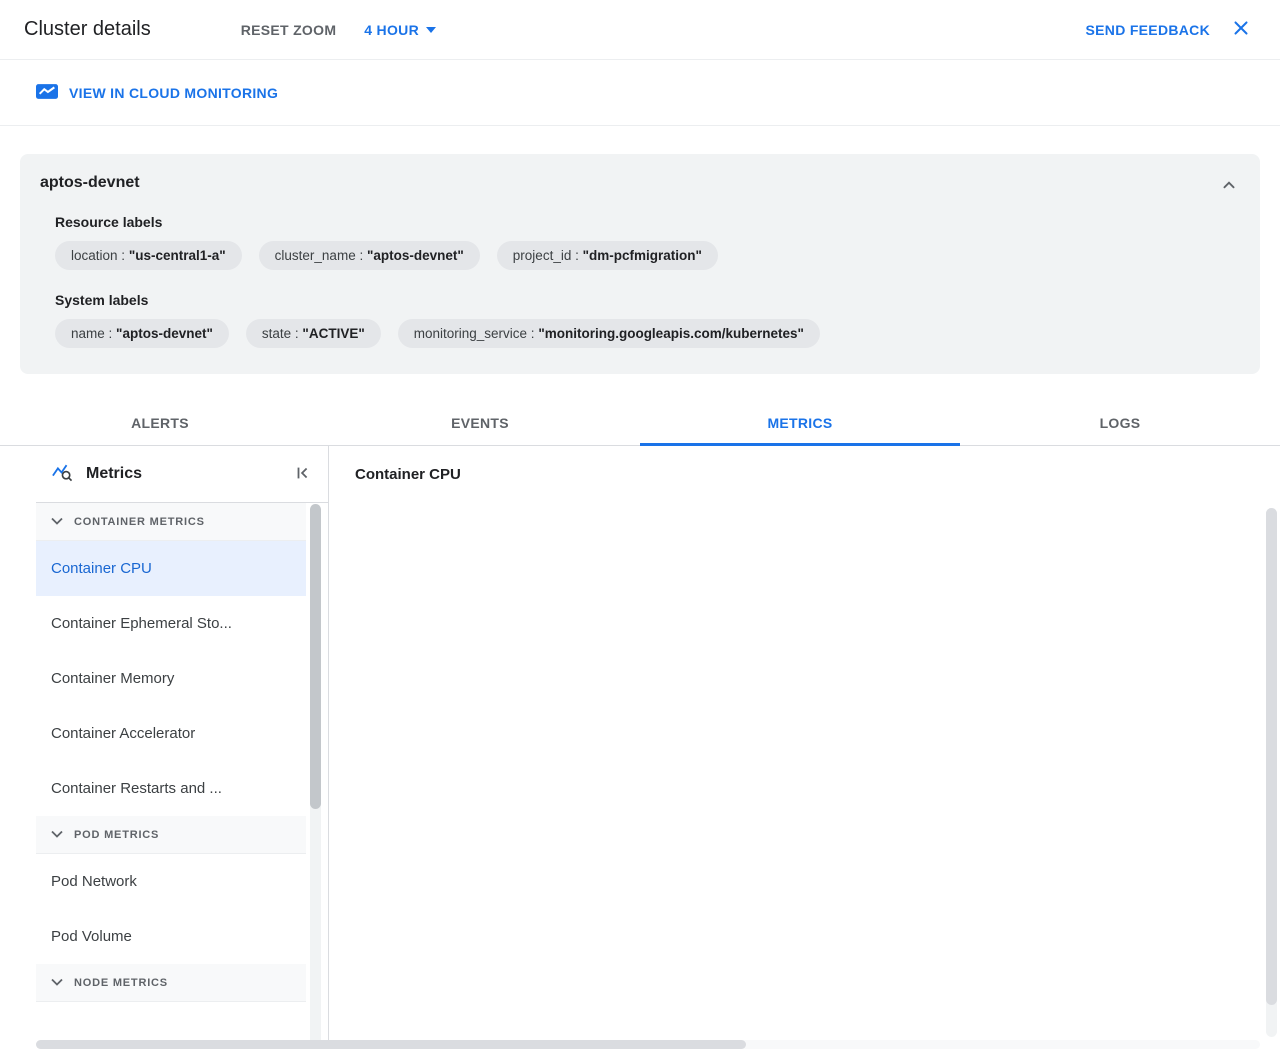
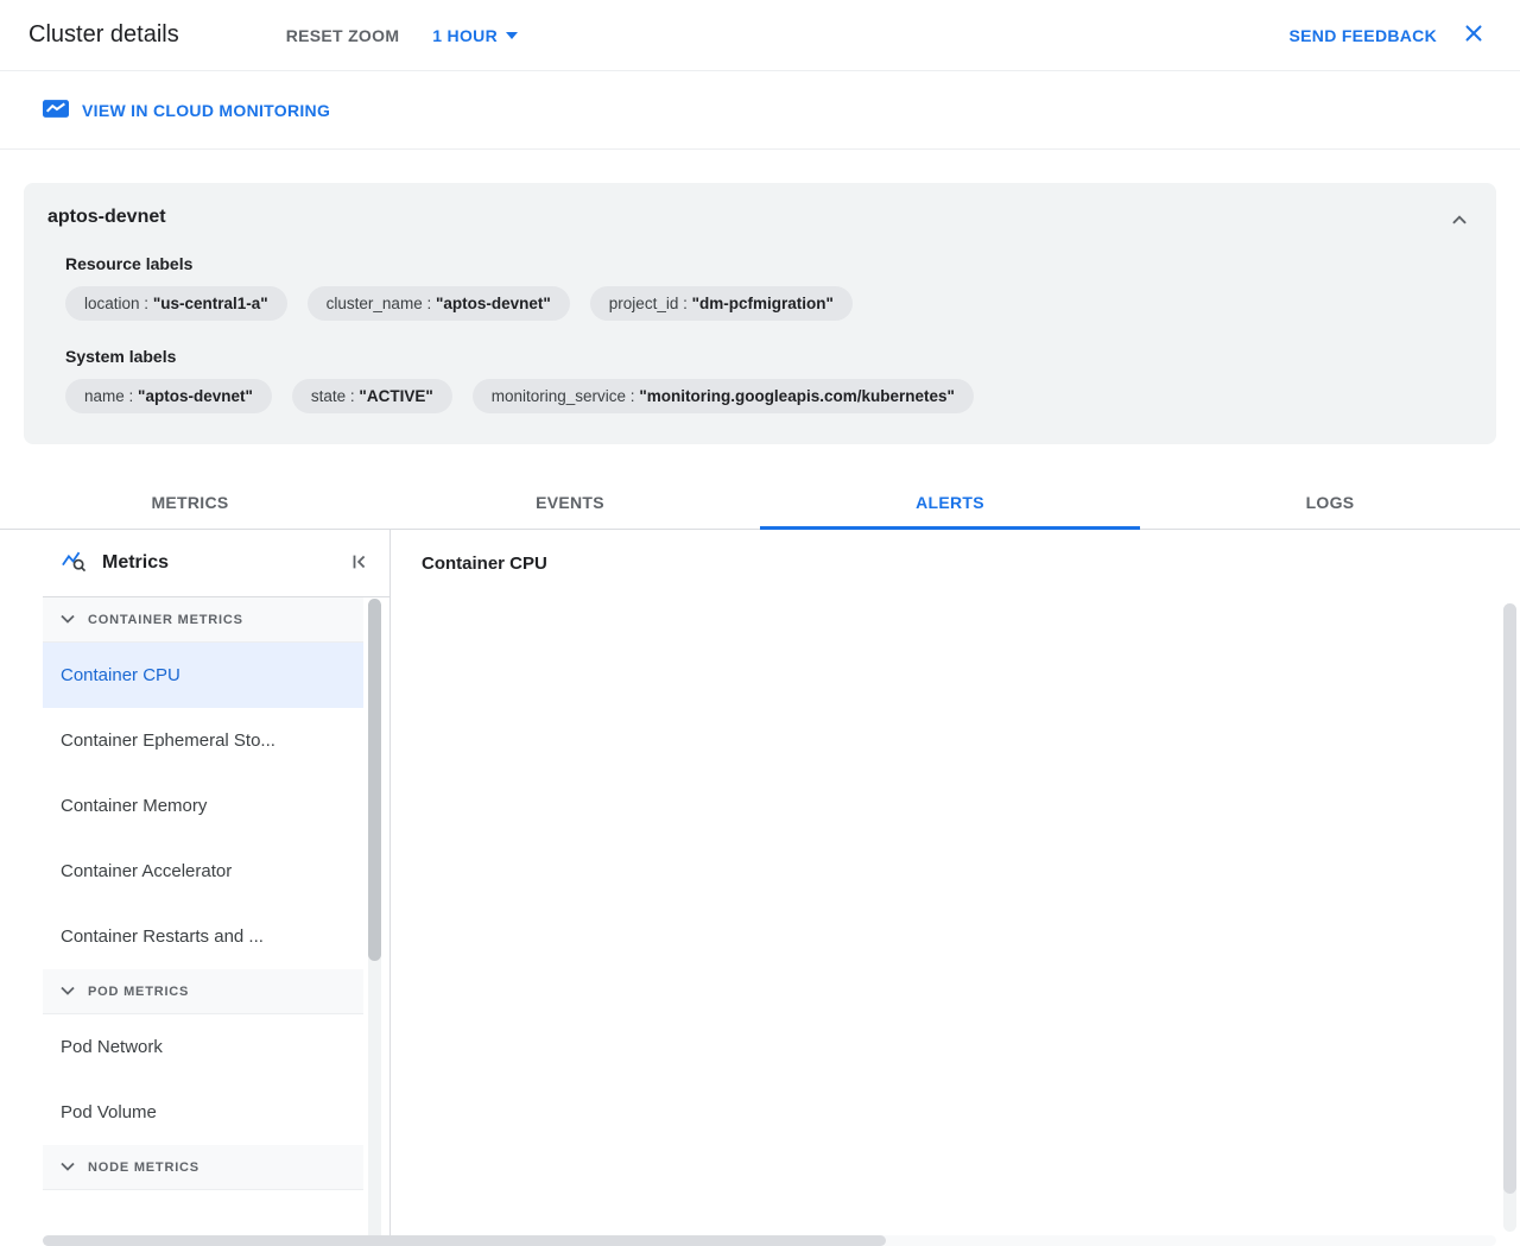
  Cluster details
  RESET ZOOM
- 4 HOUR
+ 1 HOUR
  SEND FEEDBACK
  VIEW IN CLOUD MONITORING
  aptos-devnet
  Resource labels
  location "us-central1-a"
  cluster_name "aptos-devnet"
  project_id "dm-pcfmigration"
  System labels
  name "aptos-devnet"
  state "ACTIVE"
  monitoring_service "monitoring.googleapis.com/kubernetes"
- ALERTS
+ METRICS
  EVENTS
- METRICS
+ ALERTS
  LOGS
  Metrics
  CONTAINER METRICS
  Container CPU
  Container Ephemeral Sto...
  Container Memory
  Container Accelerator
  Container Restarts and ...
  POD METRICS
  Pod Network
  Pod Volume
  NODE METRICS
  Container CPU
